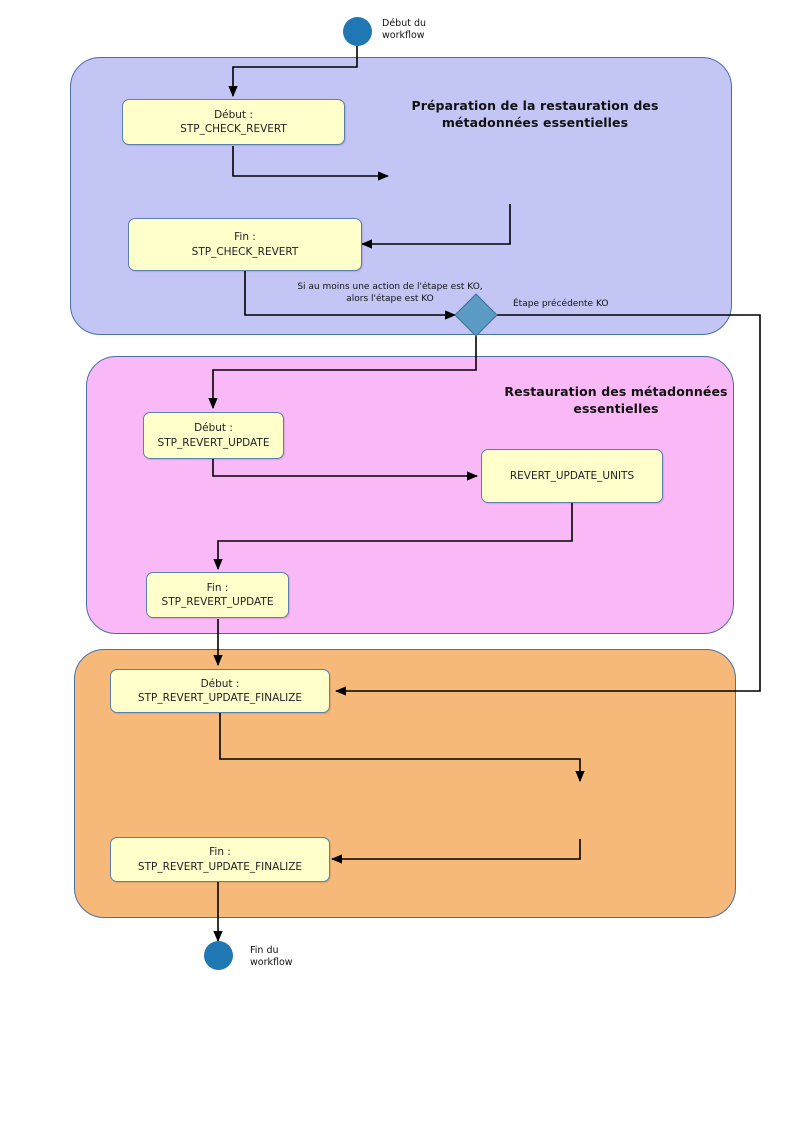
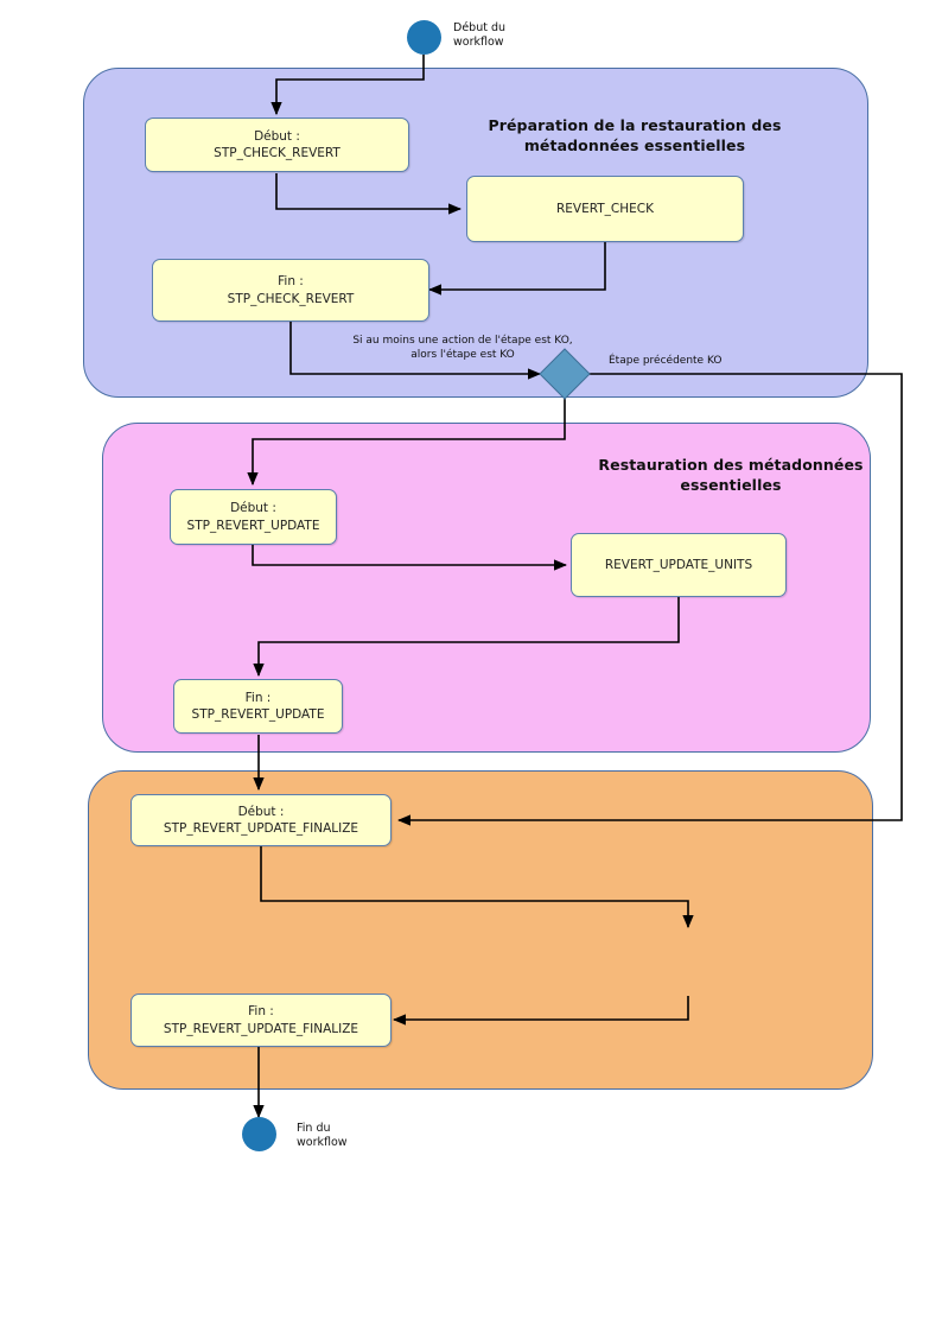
  Préparation de la restauration des métadonnées essentielles
  Restauration des métadonnées essentielles
  Début :
  STP_CHECK_REVERT
+ REVERT_CHECK
  Fin :
  STP_CHECK_REVERT
  Début :
  STP_REVERT_UPDATE
  REVERT_UPDATE_UNITS
  Fin :
  STP_REVERT_UPDATE
  Début :
  STP_REVERT_UPDATE_FINALIZE
  Fin :
  STP_REVERT_UPDATE_FINALIZE
  Début du
  workflow
  Fin du
  workflow
  Si au moins une action de l'étape est KO,
  alors l'étape est KO
  Étape précédente KO
